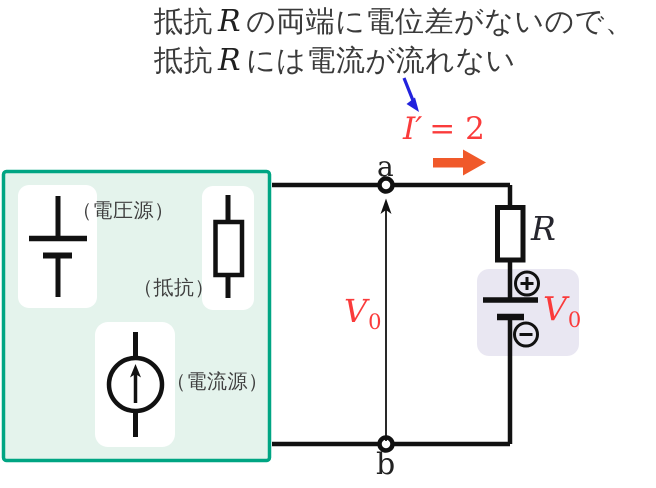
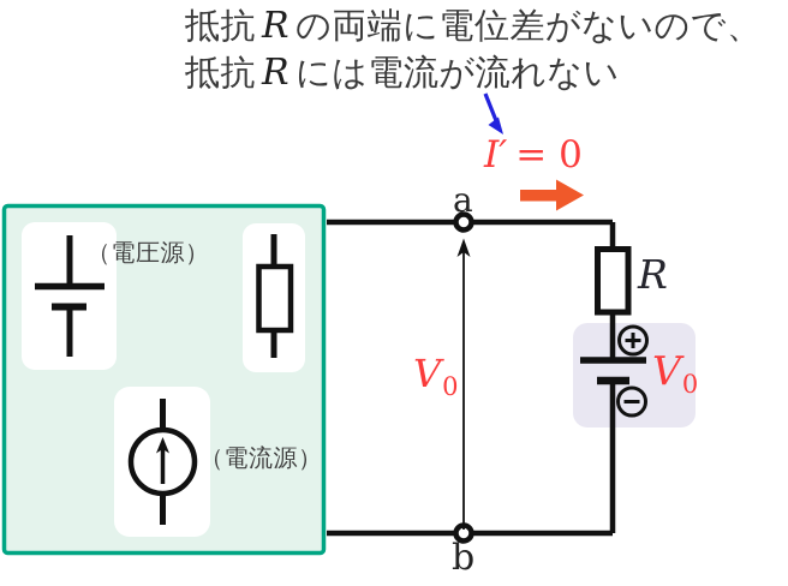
  抵抗 R の両端に電位差がないので、
  抵抗 R には電流が流れない
- I′ = 2
+ I′ = 0
  a
  b
  R
  V0
  V0
  （電圧源）
- （抵抗）
  （電流源）
